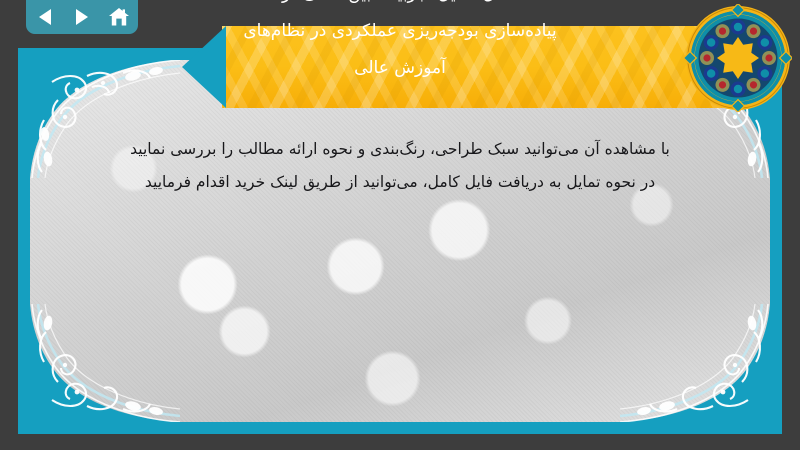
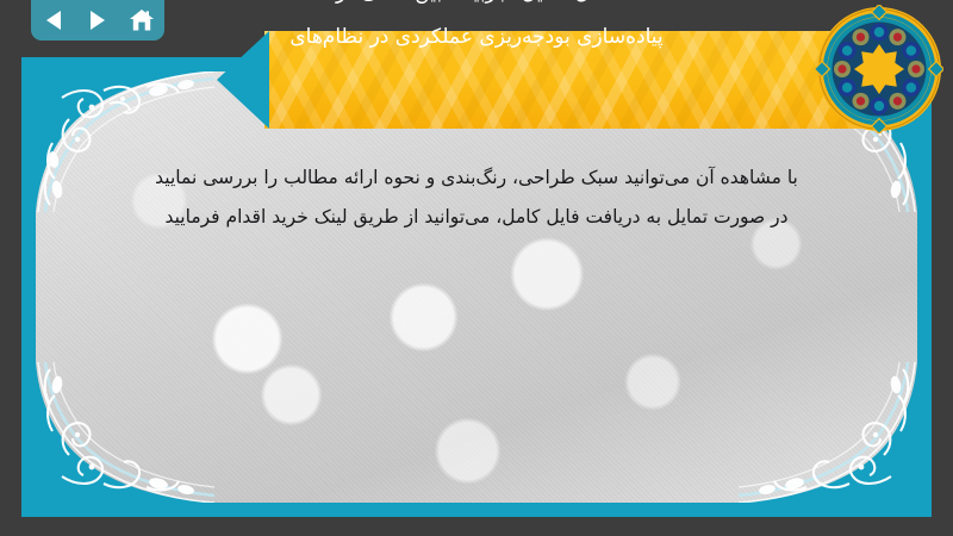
  با مشاهده آن میتوانید سبک طراحی، رنگ‌بندی و نحوه ارائه مطالب را بررسی نمایید
- در نحوه تمایل به دریافت فایل کامل، می‌توانید از طریق لینک خرید اقدام فرمایید
+ در صورت تمایل به دریافت فایل کامل، می‌توانید از طریق لینک خرید اقدام فرمایید
  پیاده‌سازی بودجه‌ریزی عملکردی در نظام‌های
- آموزش عالی
